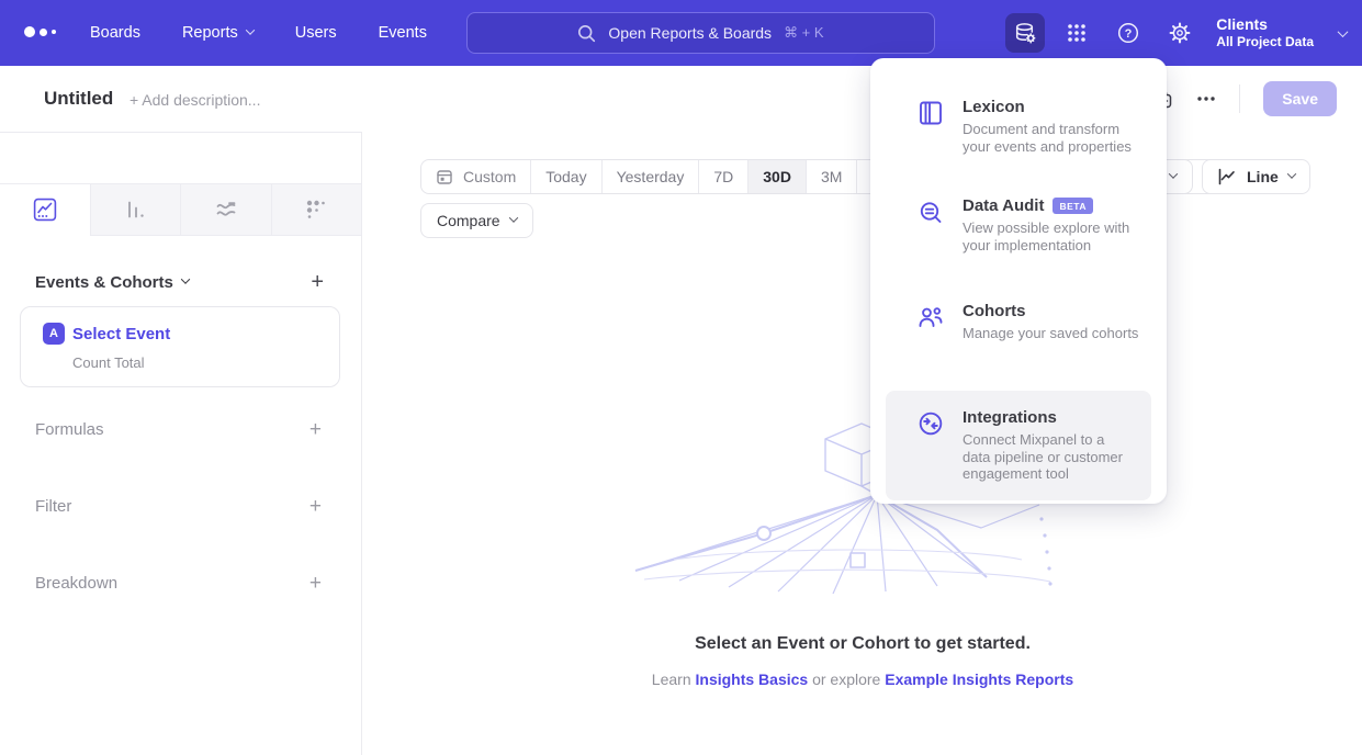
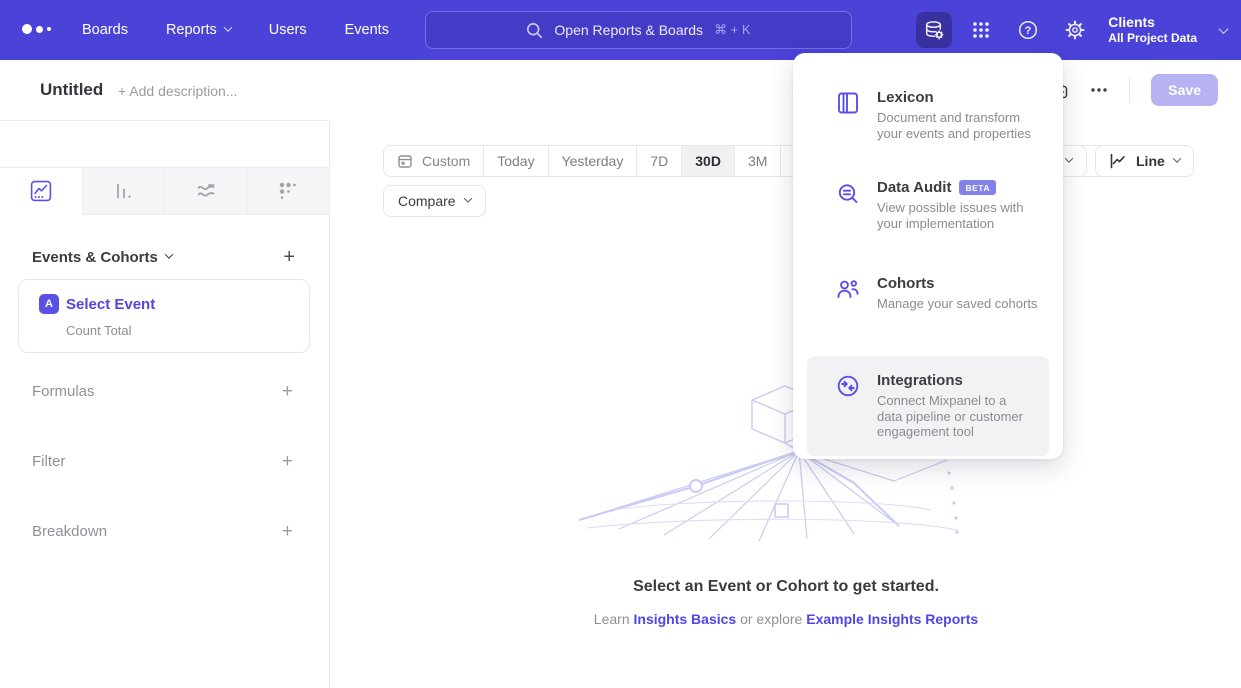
  Boards
  Reports
  Users
  Events
  Open Reports & Boards
  ⌘ + K
  ?
  Clients
  All Project Data
  Untitled
  + Add description...
  Save
  Events & Cohorts
  +
  A
  Select Event
  Count Total
  Formulas
  +
  Filter
  +
  Breakdown
  +
  Custom
  Today
  Yesterday
  7D
  30D
  3M
  Line
  Compare
  Select an Event or Cohort to get started.
  Learn Insights Basics or explore Example Insights Reports
  Lexicon
  Document and transform your events and properties
  Data Audit
  BETA
- View possible explore with your implementation
+ View possible issues with your implementation
  Cohorts
  Manage your saved cohorts
  Integrations
  Connect Mixpanel to a data pipeline or customer engagement tool
